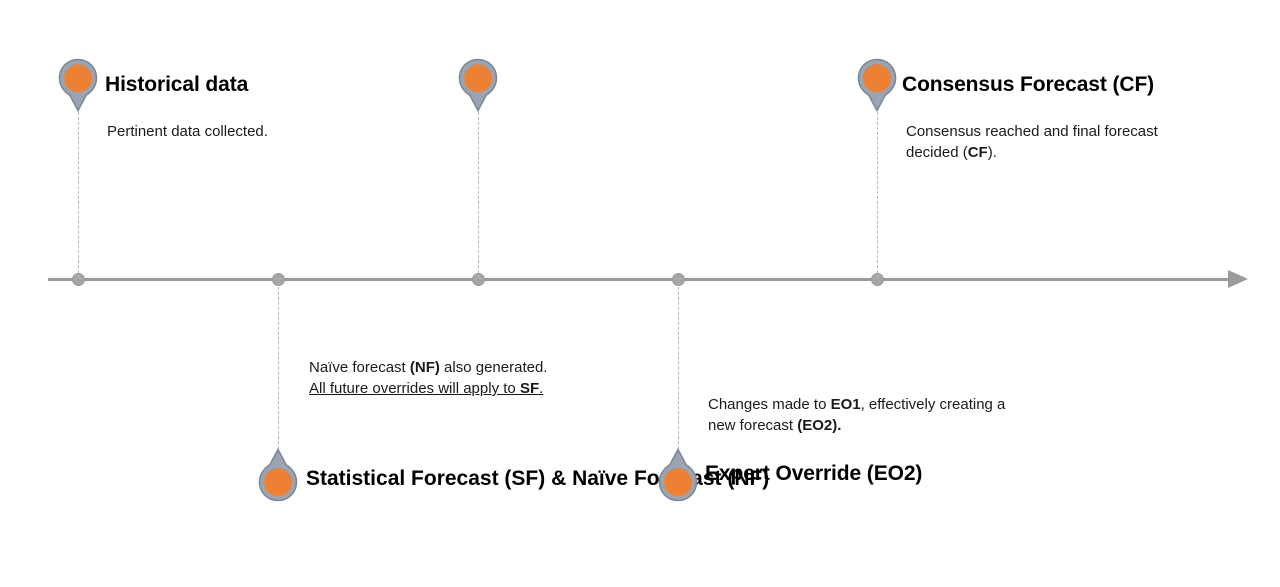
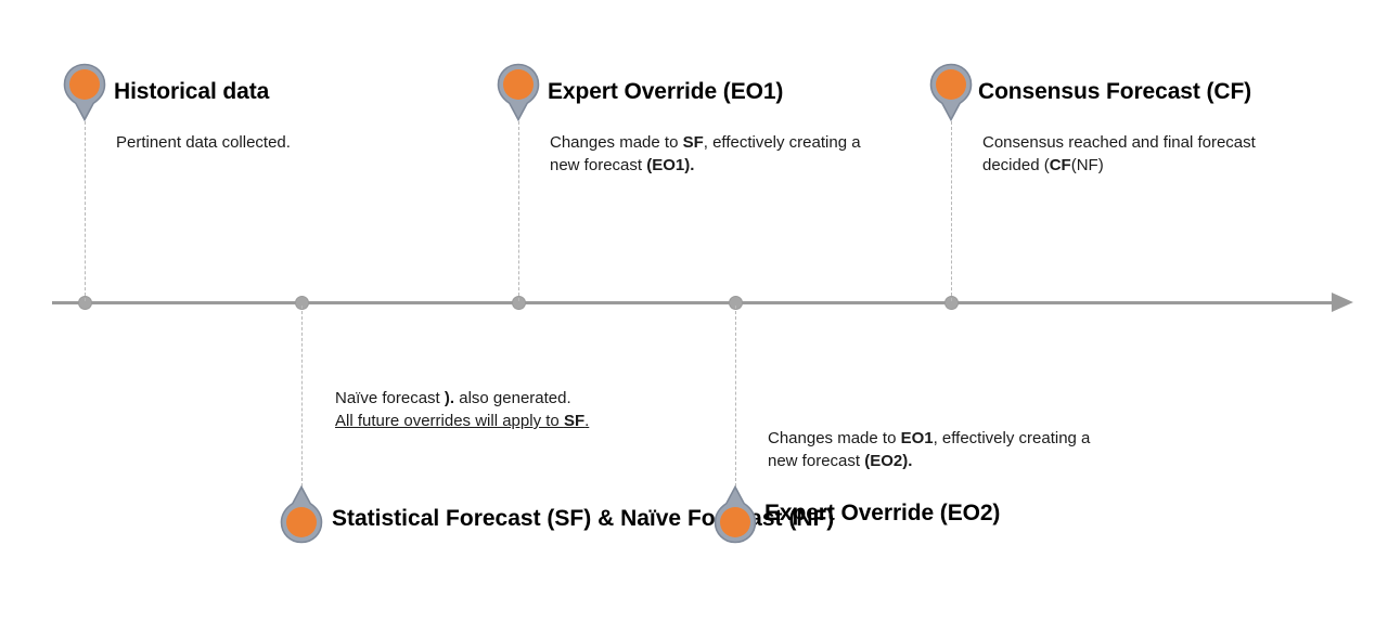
  Historical data
  Pertinent data collected.
- Naïve forecast (NF) also generated.
+ Naïve forecast ). also generated.
  All future overrides will apply to SF.
  Statistical Forecast (SF) & Naïve Fost (NF)
+ Expert Override (EO1)
+ Changes made to SF, effectively creating a
+ new forecast (EO1).
  Changes made to EO1, effectively creating a
  new forecast (EO2).
  Expert Override (EO2)
  Consensus Forecast (CF)
  Consensus reached and final forecast
- decided (CF).
+ decided (CF(NF)
